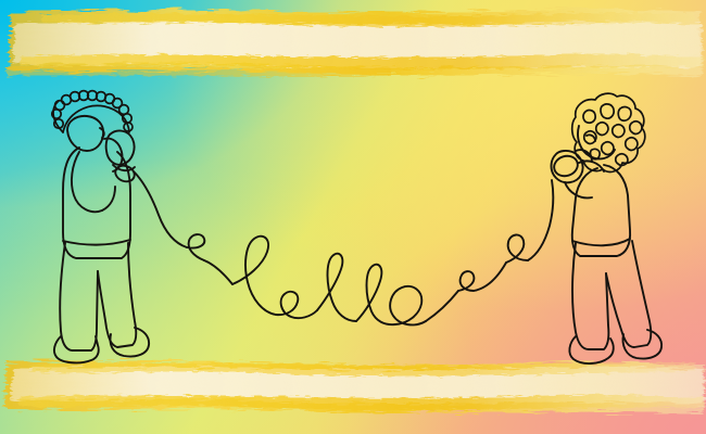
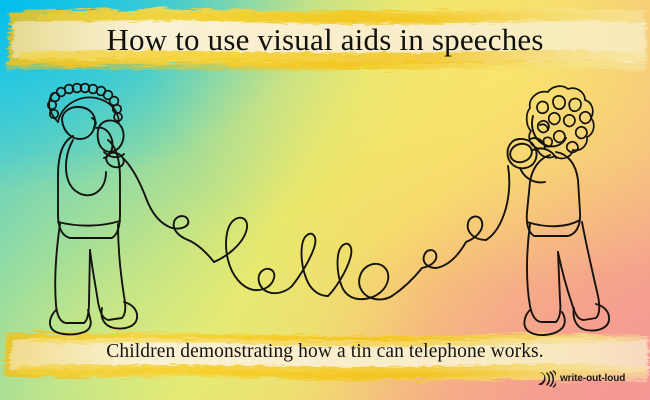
+ How to use visual aids in speeches
+ Children demonstrating how a tin can telephone works.
+ write-out-loud
